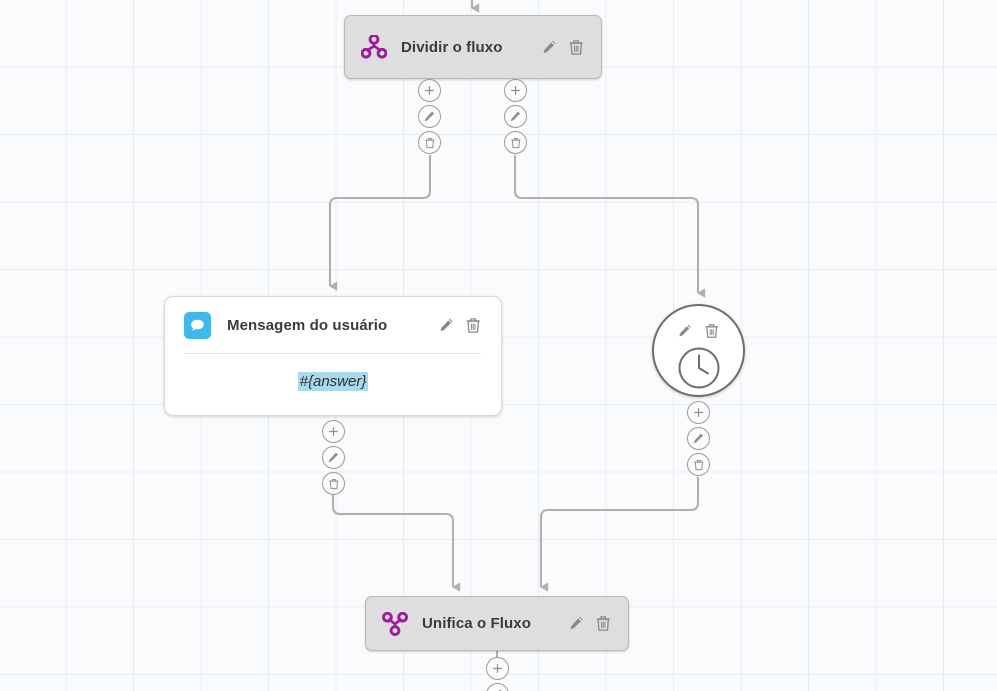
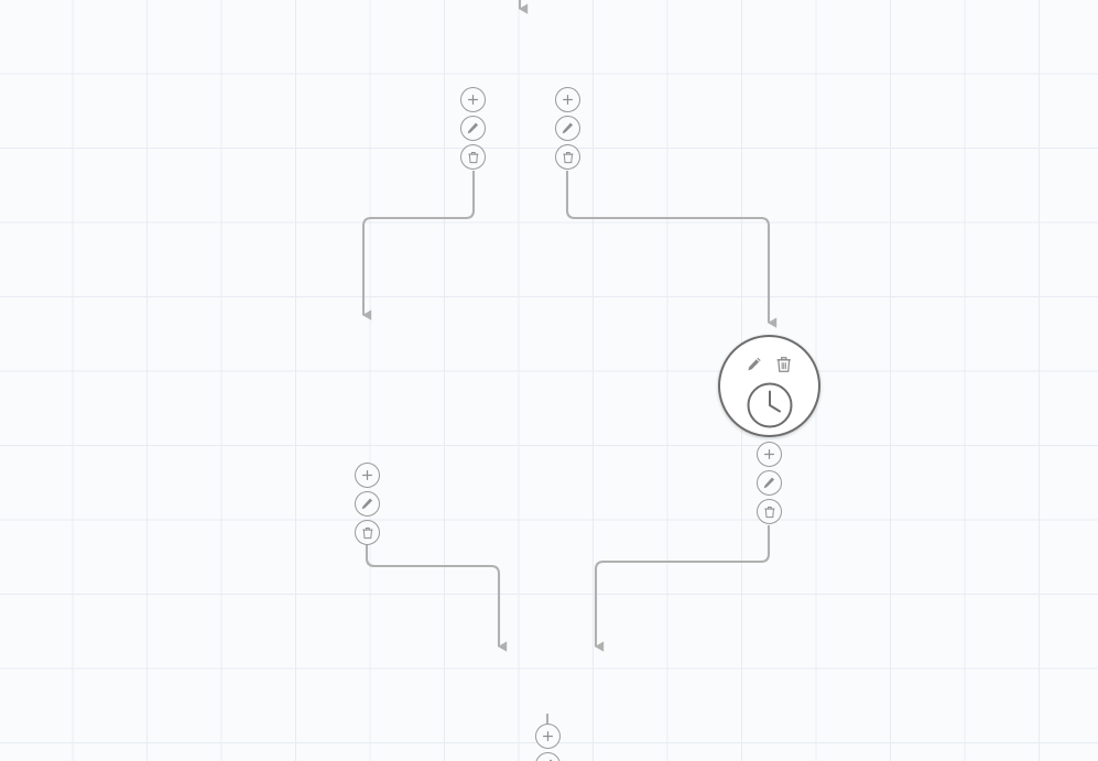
- Dividir o fluxo
- Mensagem do usuário
- #{answer}
- Unifica o Fluxo
